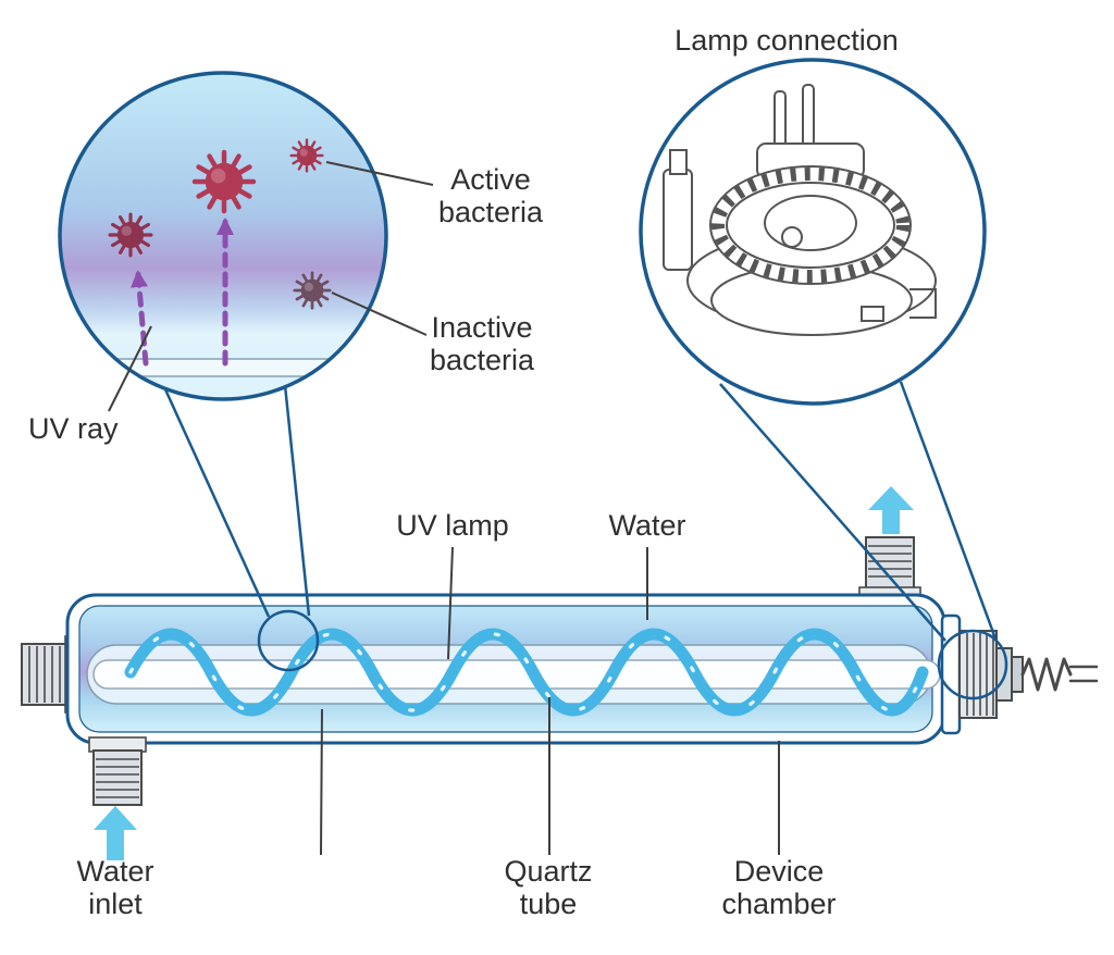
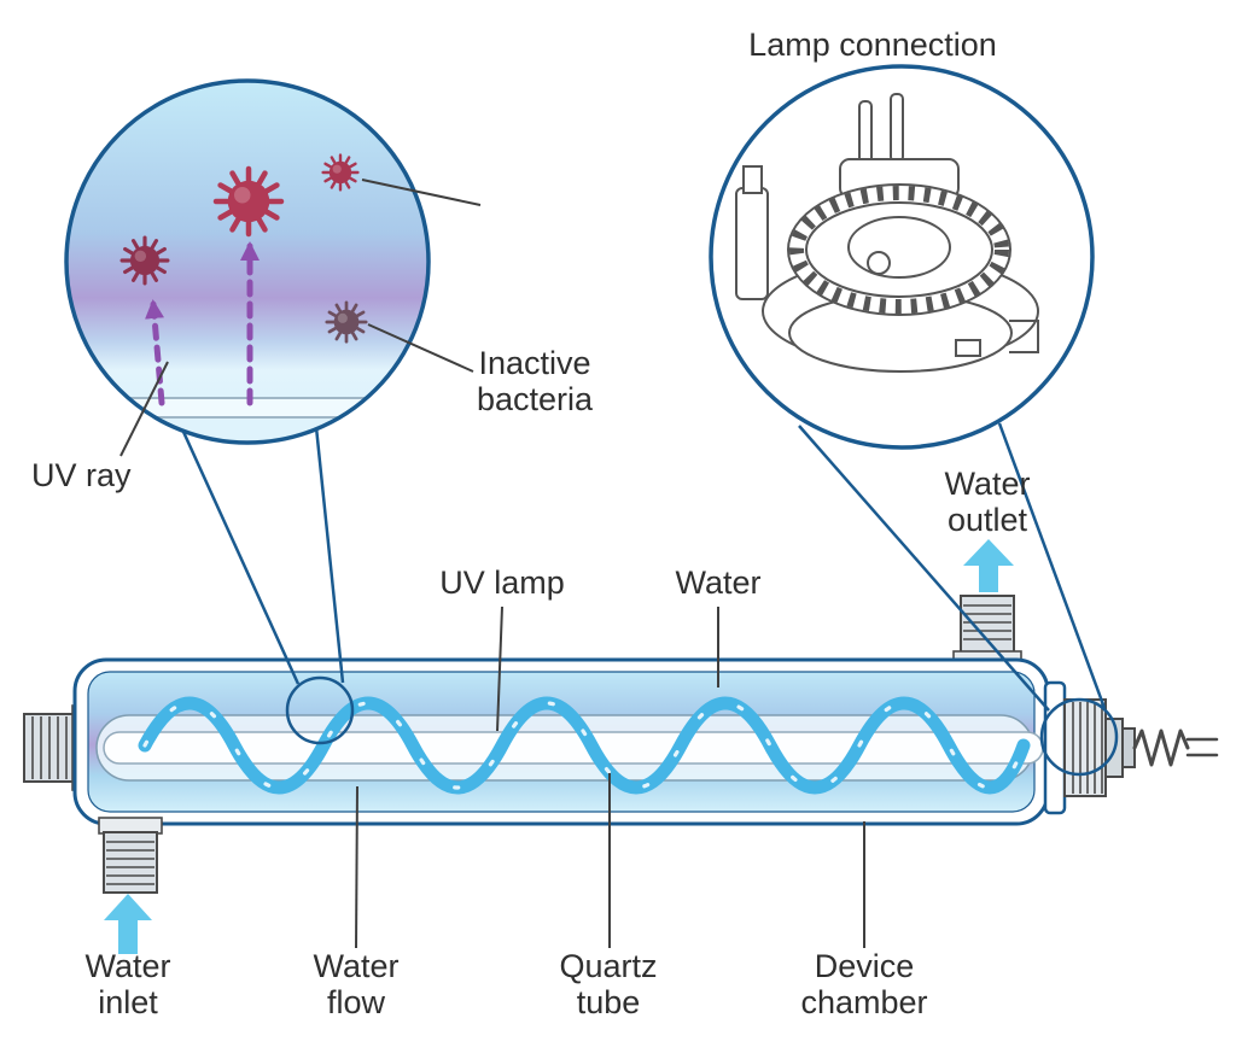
  Lamp connection
- Active bacteria
  Inactive bacteria
  UV ray
  UV lamp
  Water
+ Water outlet
  Water inlet
+ Water flow
  Quartz tube
  Device chamber
